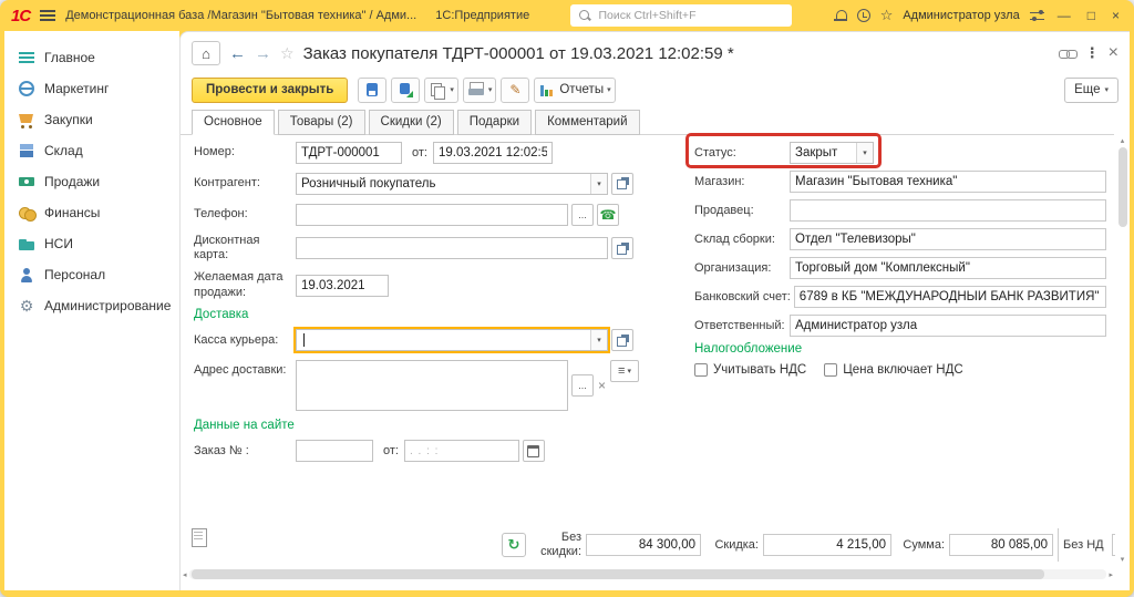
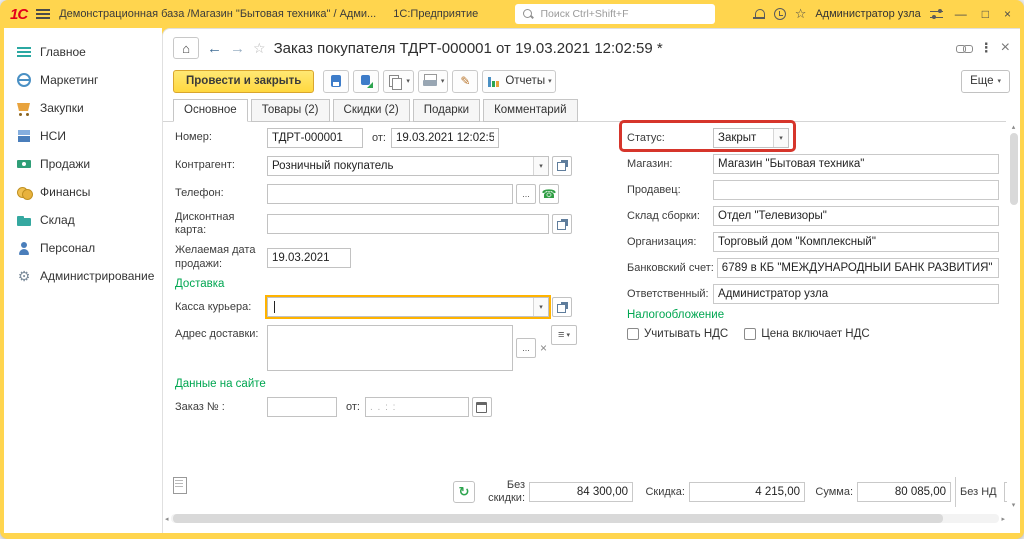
  1С
  Демонстрационная база /Магазин "Бытовая техника" / Адми... 1С:Предприятие
  Поиск Ctrl+Shift+F
  ☆
  Администратор узла
  —
  □
  ×
  Главное
  Маркетинг
  Закупки
- Склад
+ НСИ
  Продажи
  Финансы
- НСИ
+ Склад
  Персонал
  ⚙
  Администрирование
  ⌂
  ←
  →
  ☆
  Заказ покупателя ТДРТ-000001 от 19.03.2021 12:02:59 *
  ⋮
  ×
  Провести и закрыть
  ✎
  Отчеты
  Еще
  Основное
  Товары (2)
  Скидки (2)
  Подарки
  Комментарий
  Номер:
  ТДРТ-000001
  от:
  19.03.2021 12:02:5
  Контрагент:
  Розничный покупатель
  Телефон:
  ...
  ☎
  Дисконтная карта:
  Желаемая дата продажи:
  19.03.2021
  Доставка
  Касса курьера:
  Адрес доставки:
  ...
  ×
  ≡
  Данные на сайте
  Заказ № :
  от:
  . . : :
  Статус:
  Закрыт
  Магазин:
  Магазин "Бытовая техника"
  Продавец:
  Склад сборки:
  Отдел "Телевизоры"
  Организация:
  Торговый дом "Комплексный"
  Банковский счет:
  6789 в КБ "МЕЖДУНАРОДНЫЙ БАНК РАЗВИТИЯ"
  Ответственный:
  Администратор узла
  Налогообложение
  Учитывать НДС
  Цена включает НДС
  ↻
  Без скидки:
  84 300,00
  Скидка:
  4 215,00
  Сумма:
  80 085,00
  Без НД
